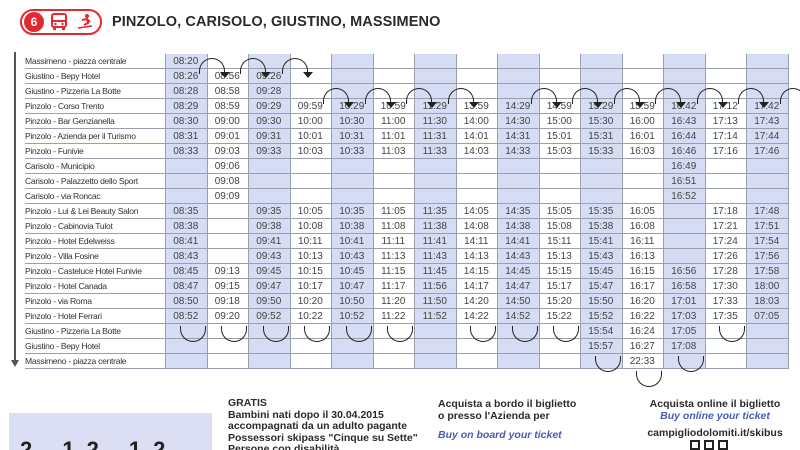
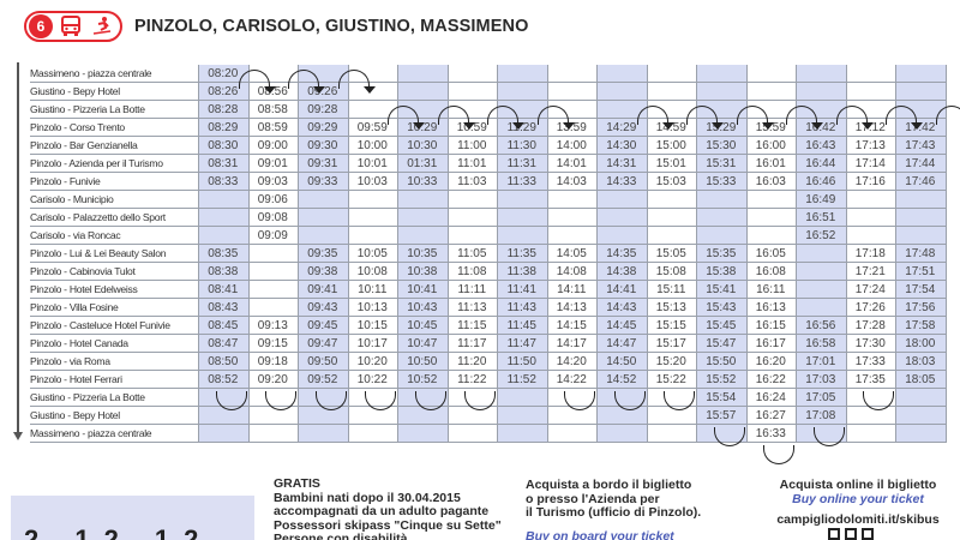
  6
  PINZOLO, CARISOLO, GIUSTINO, MASSIMENO
  Massimeno - piazza centrale
  08:20
  Giustino - Bepy Hotel
  08:26
  08:56
  09:26
  Giustino - Pizzeria La Botte
  08:28
  08:58
  09:28
  Pinzolo - Corso Trento
  08:29
  08:59
  09:29
  09:59
  10:29
  10:59
  11:29
  13:59
  14:29
  14:59
  15:29
  15:59
  16:42
  17:12
  17:42
  Pinzolo - Bar Genzianella
  08:30
  09:00
  09:30
  10:00
  10:30
  11:00
  11:30
  14:00
  14:30
  15:00
  15:30
  16:00
  16:43
  17:13
  17:43
  Pinzolo - Azienda per il Turismo
  08:31
  09:01
  09:31
  10:01
- 10:31
+ 01:31
  11:01
  11:31
  14:01
  14:31
  15:01
  15:31
  16:01
  16:44
  17:14
  17:44
  Pinzolo - Funivie
  08:33
  09:03
  09:33
  10:03
  10:33
  11:03
  11:33
  14:03
  14:33
  15:03
  15:33
  16:03
  16:46
  17:16
  17:46
  Carisolo - Municipio
  09:06
  16:49
  Carisolo - Palazzetto dello Sport
  09:08
  16:51
  Carisolo - via Roncac
  09:09
  16:52
  Pinzolo - Lui & Lei Beauty Salon
  08:35
  09:35
  10:05
  10:35
  11:05
  11:35
  14:05
  14:35
  15:05
  15:35
  16:05
  17:18
  17:48
  Pinzolo - Cabinovia Tulot
  08:38
  09:38
  10:08
  10:38
  11:08
  11:38
  14:08
  14:38
  15:08
  15:38
  16:08
  17:21
  17:51
  Pinzolo - Hotel Edelweiss
  08:41
  09:41
  10:11
  10:41
  11:11
  11:41
  14:11
  14:41
  15:11
  15:41
  16:11
  17:24
  17:54
  Pinzolo - Villa Fosine
  08:43
  09:43
  10:13
  10:43
  11:13
  11:43
  14:13
  14:43
  15:13
  15:43
  16:13
  17:26
  17:56
  Pinzolo - Casteluce Hotel Funivie
  08:45
  09:13
  09:45
  10:15
  10:45
  11:15
  11:45
  14:15
  14:45
  15:15
  15:45
  16:15
  16:56
  17:28
  17:58
  Pinzolo - Hotel Canada
  08:47
  09:15
  09:47
  10:17
  10:47
  11:17
- 11:56
+ 11:47
  14:17
  14:47
  15:17
  15:47
  16:17
  16:58
  17:30
  18:00
  Pinzolo - via Roma
  08:50
  09:18
  09:50
  10:20
  10:50
  11:20
  11:50
  14:20
  14:50
  15:20
  15:50
  16:20
  17:01
  17:33
  18:03
  Pinzolo - Hotel Ferrari
  08:52
  09:20
  09:52
  10:22
  10:52
  11:22
  11:52
  14:22
  14:52
  15:22
  15:52
  16:22
  17:03
  17:35
- 07:05
+ 18:05
  Giustino - Pizzeria La Botte
  15:54
  16:24
  17:05
  Giustino - Bepy Hotel
  15:57
  16:27
  17:08
  Massimeno - piazza centrale
- 22:33
+ 16:33
  GRATIS
  Bambini nati dopo il 30.04.2015
  accompagnati da un adulto pagante
  Possessori skipass "Cinque su Sette"
  Persone con disabilità
  Acquista a bordo il biglietto
  o presso l'Azienda per
+ il Turismo (ufficio di Pinzolo).
  Buy on board your ticket
  Acquista online il biglietto
  Buy online your ticket
  campigliodolomiti.it/skibus
